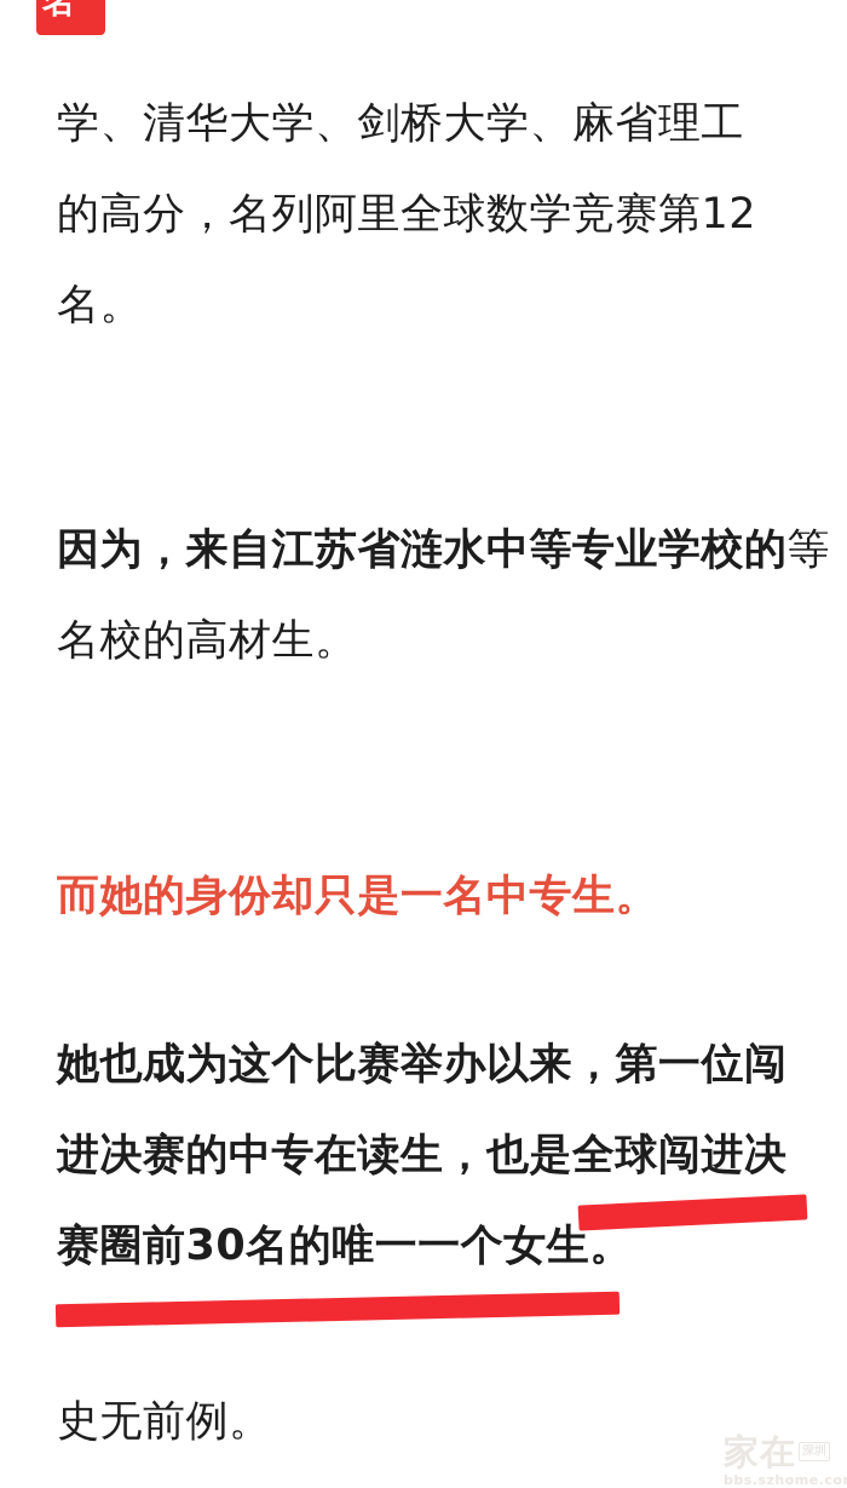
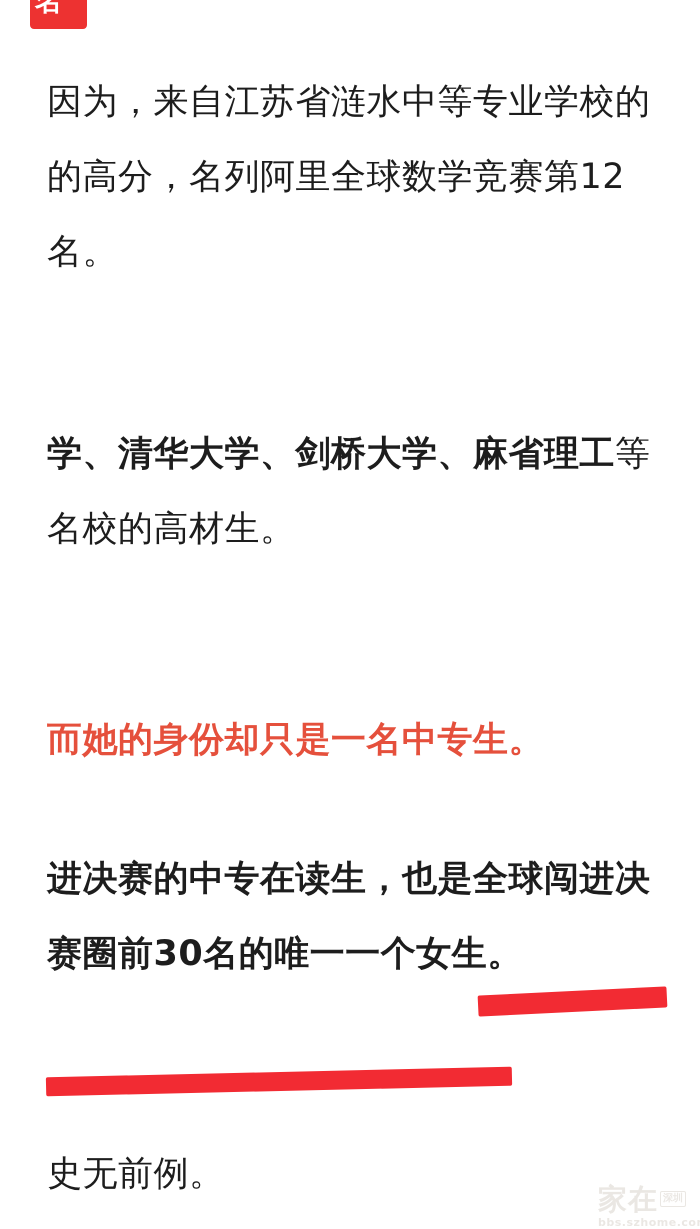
  名
- 学、清华大学、剑桥大学、麻省理工
+ 因为，来自江苏省涟水中等专业学校的
  的高分，名列阿里全球数学竞赛第12
  名。
- 因为，来自江苏省涟水中等专业学校的等
+ 学、清华大学、剑桥大学、麻省理工等
  名校的高材生。
  而她的身份却只是一名中专生。
- 她也成为这个比赛举办以来，第一位闯
  进决赛的中专在读生，也是全球闯进决
  赛圈前30名的唯一一个女生。
  史无前例。
  家在
  深圳
  bbs.szhome.co
